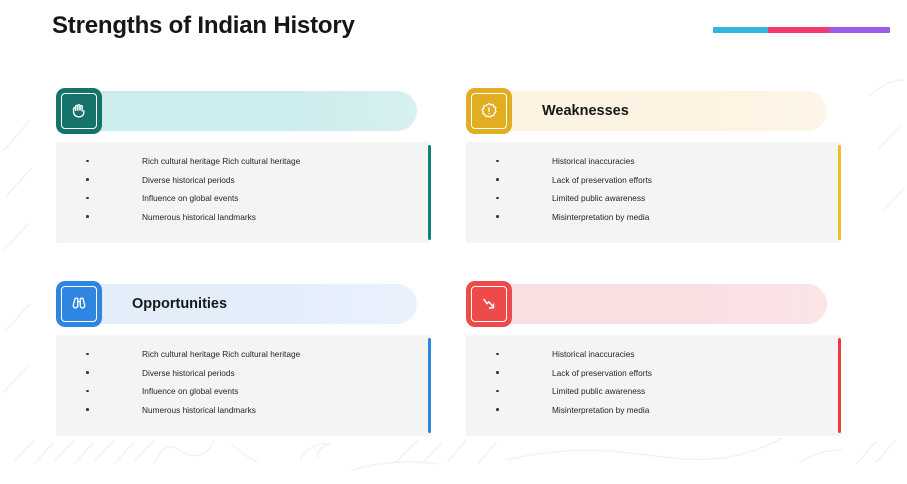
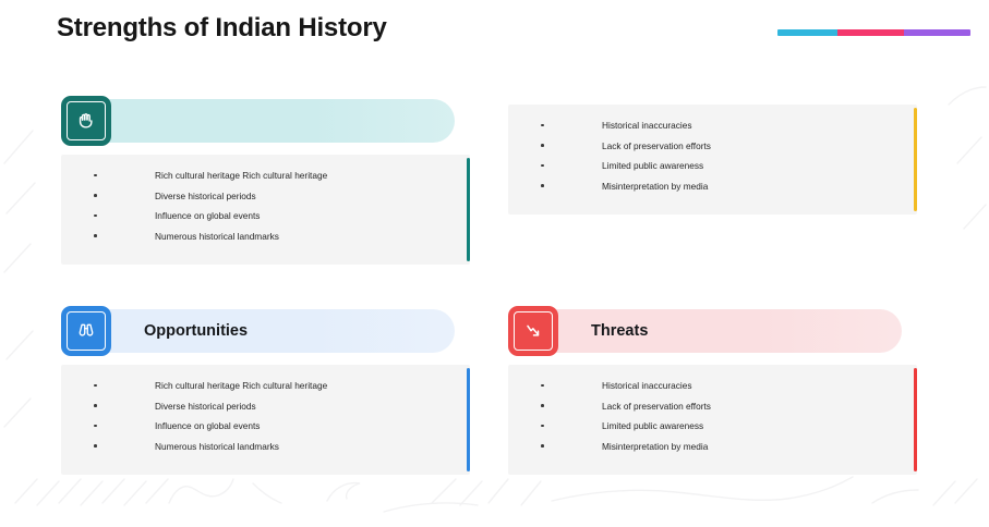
  Strengths of Indian History
  Rich cultural heritage Rich cultural heritage
  Diverse historical periods
  Influence on global events
  Numerous historical landmarks
- Weaknesses
  Historical inaccuracies
  Lack of preservation efforts
  Limited public awareness
  Misinterpretation by media
  Opportunities
  Rich cultural heritage Rich cultural heritage
  Diverse historical periods
  Influence on global events
  Numerous historical landmarks
+ Threats
  Historical inaccuracies
  Lack of preservation efforts
  Limited public awareness
  Misinterpretation by media
